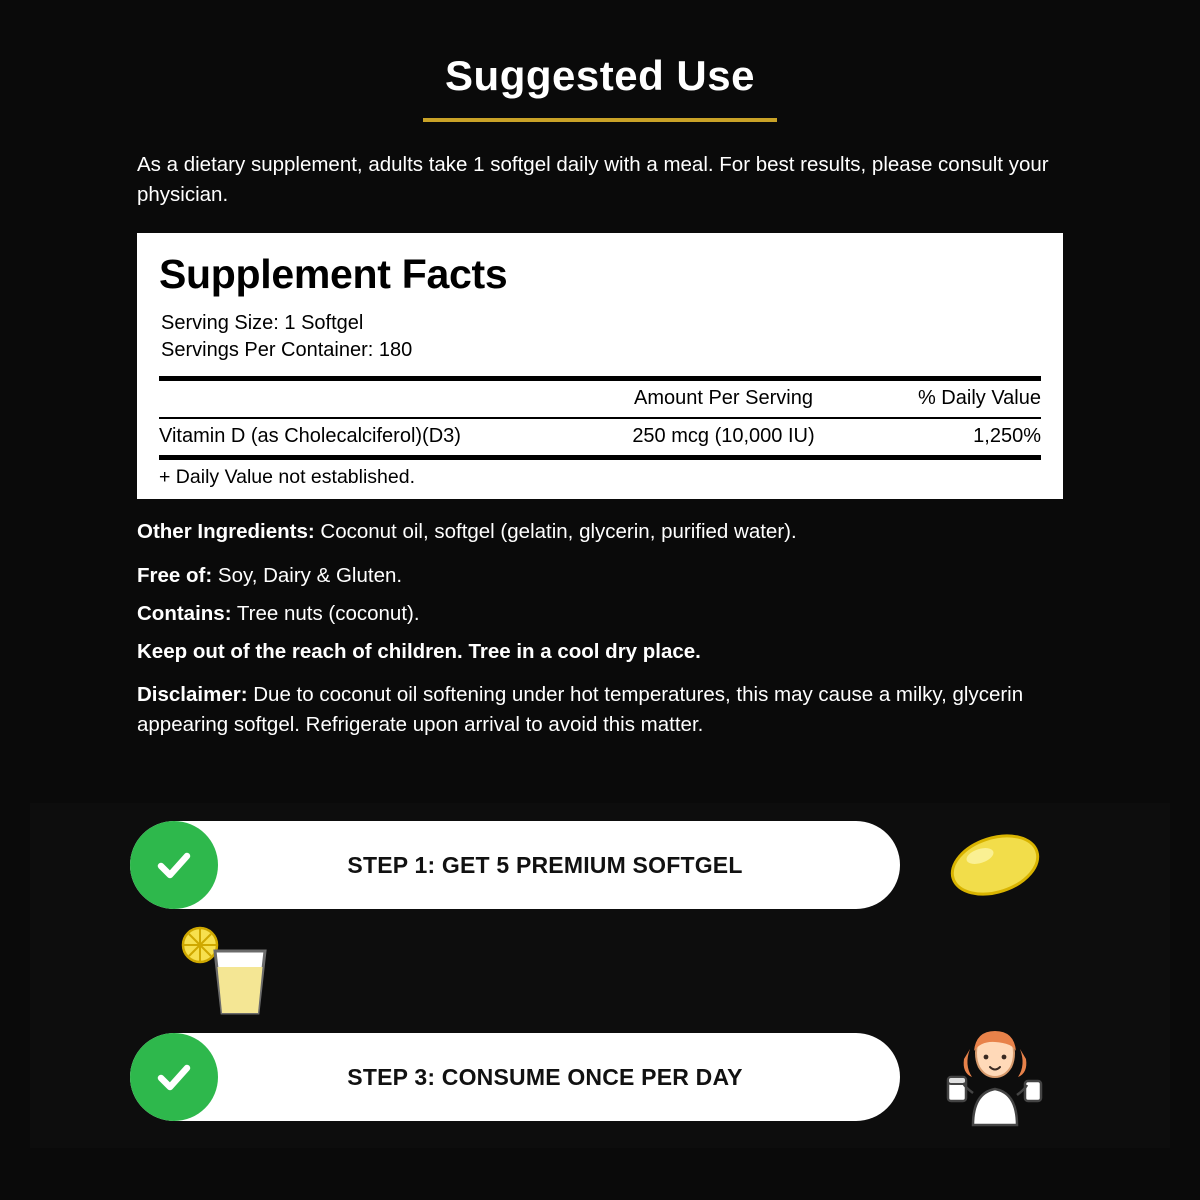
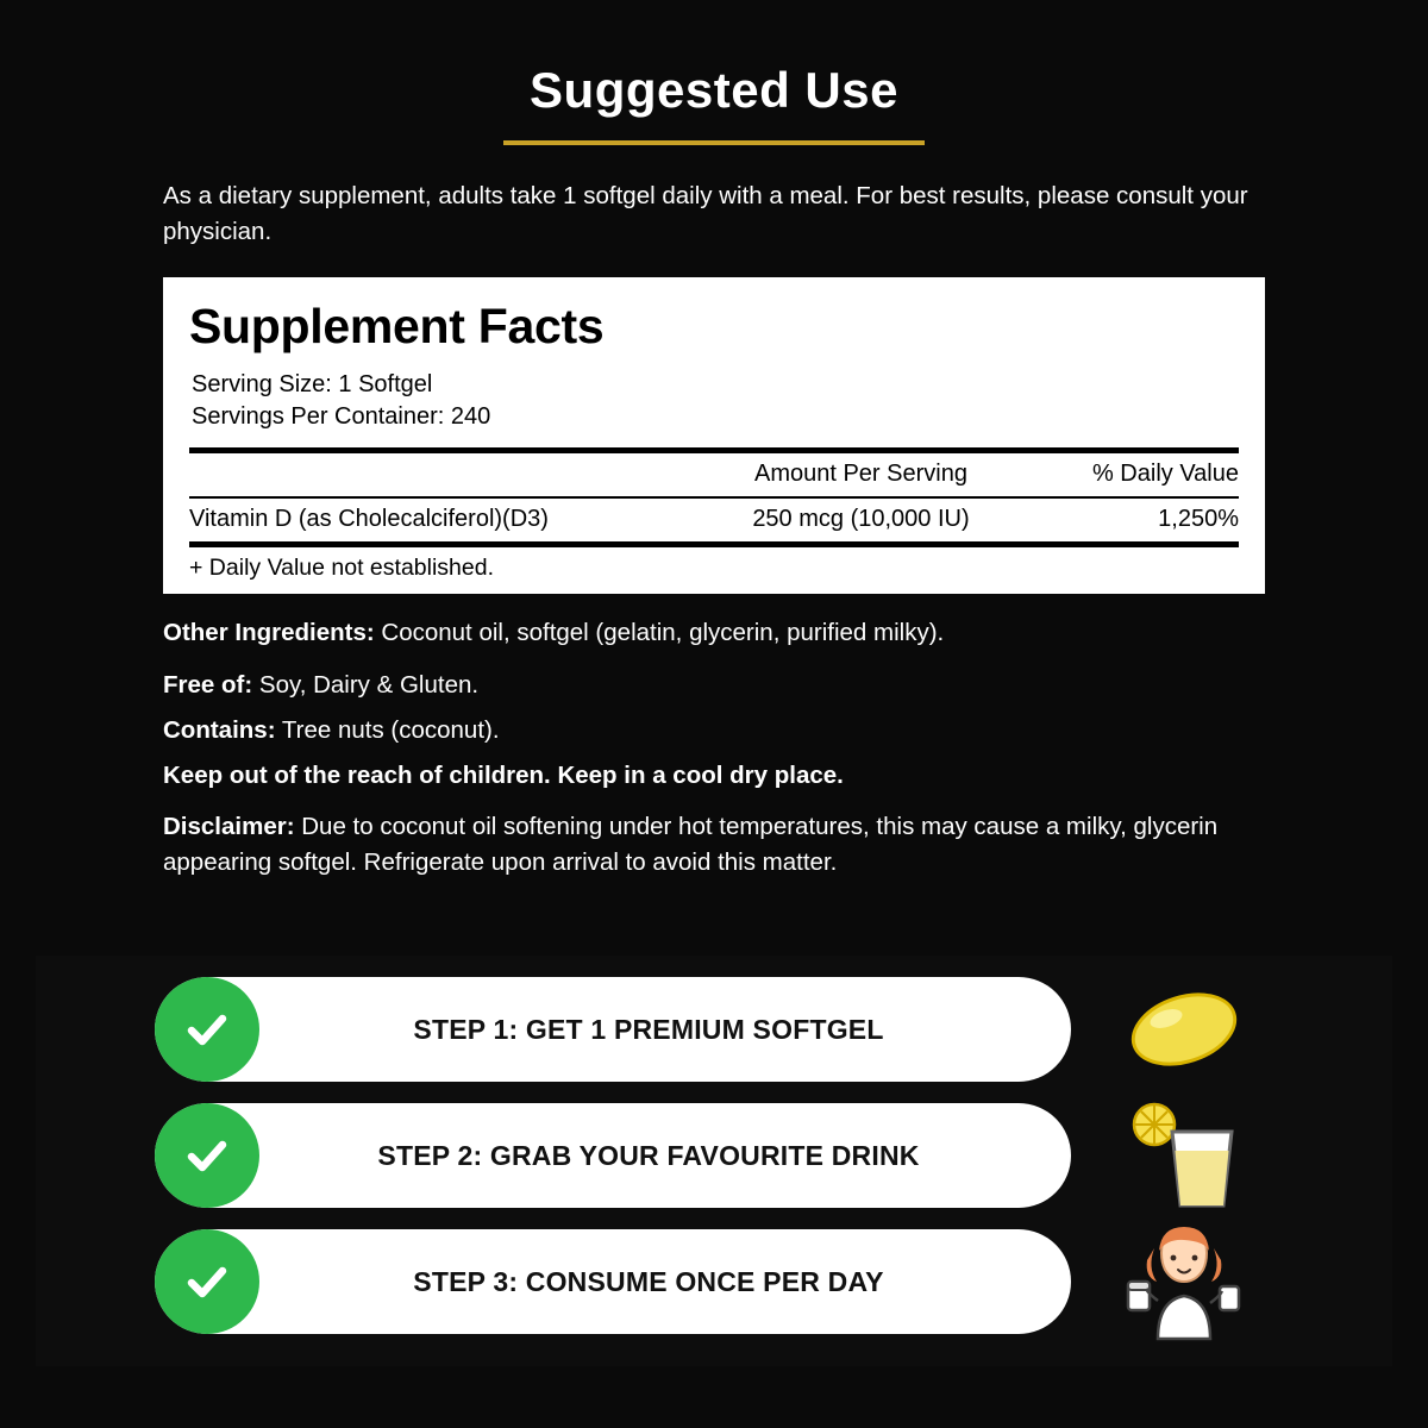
  Suggested Use
  As a dietary supplement, adults take 1 softgel daily with a meal. For best results, please consult your physician.
  Supplement Facts
  Serving Size: 1 Softgel
- Servings Per Container: 180
+ Servings Per Container: 240
  	Amount Per Serving	% Daily Value
  Vitamin D (as Cholecalciferol)(D3)	250 mcg (10,000 IU)	1,250%
  + Daily Value not established.
- Other Ingredients: Coconut oil, softgel (gelatin, glycerin, purified water).
+ Other Ingredients: Coconut oil, softgel (gelatin, glycerin, purified milky).
  Free of: Soy, Dairy & Gluten.
  Contains: Tree nuts (coconut).
- Keep out of the reach of children. Tree in a cool dry place.
+ Keep out of the reach of children. Keep in a cool dry place.
  Disclaimer: Due to coconut oil softening under hot temperatures, this may cause a milky, glycerin appearing softgel. Refrigerate upon arrival to avoid this matter.
- STEP 1: GET 5 PREMIUM SOFTGEL
+ STEP 1: GET 1 PREMIUM SOFTGEL
+ STEP 2: GRAB YOUR FAVOURITE DRINK
  STEP 3: CONSUME ONCE PER DAY
